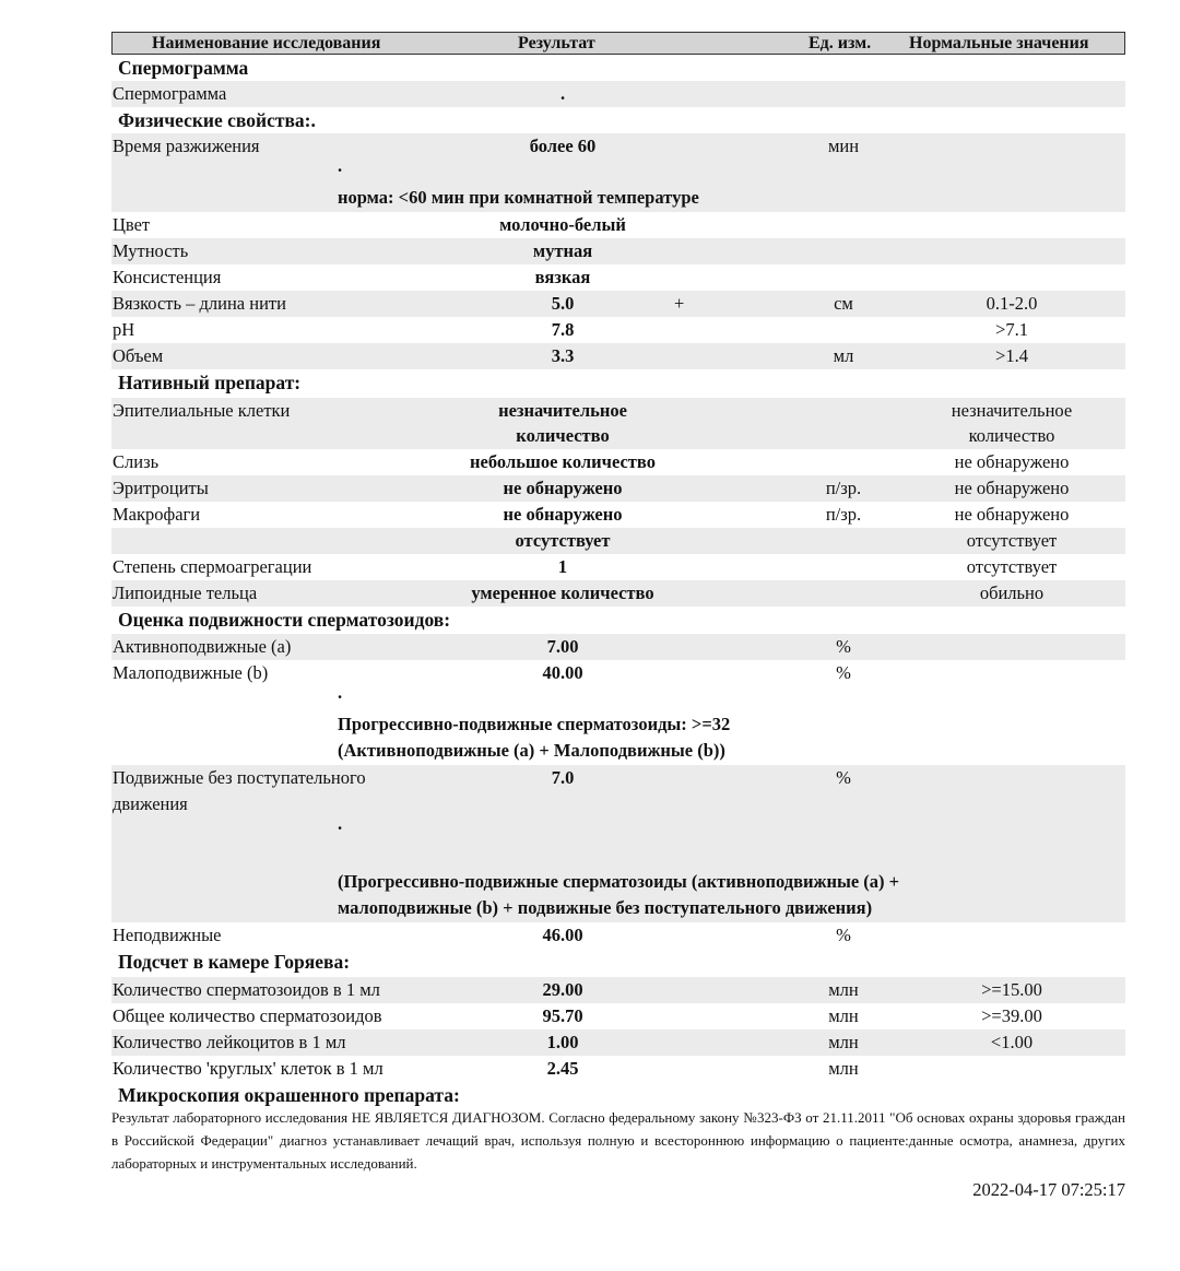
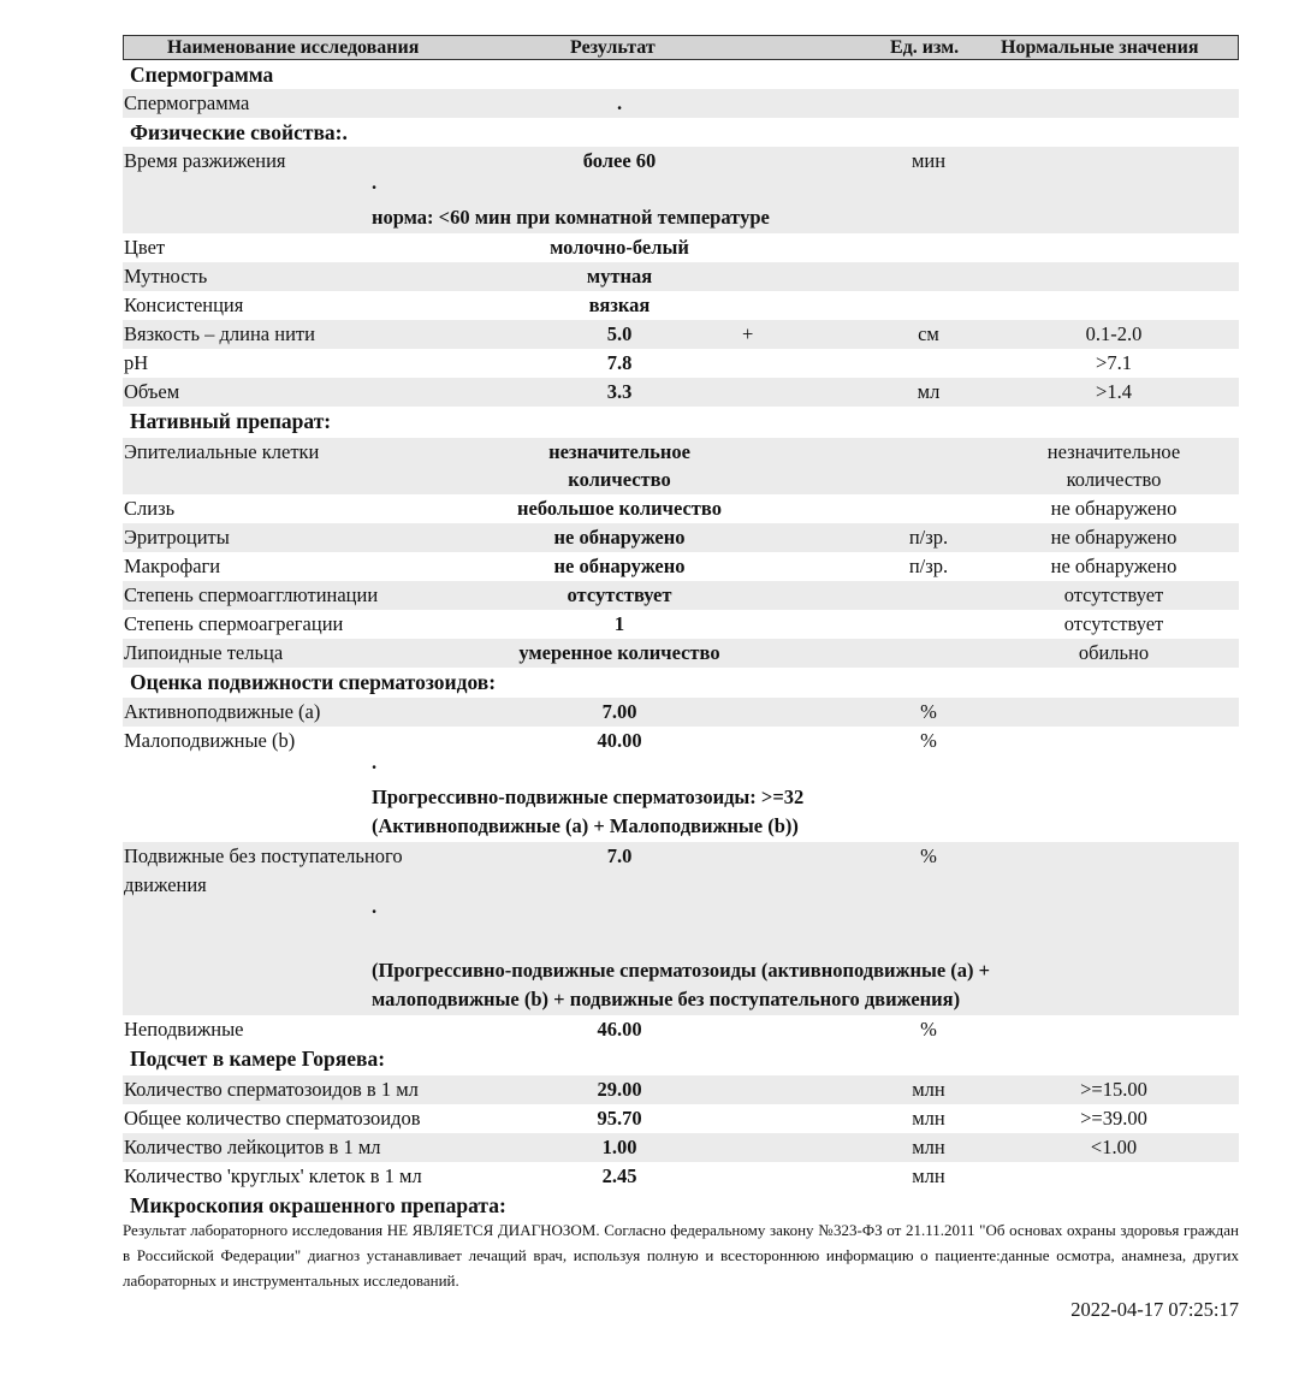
  Наименование исследования
  Результат
  Ед. изм.
  Нормальные значения
  Спермограмма
  Спермограмма
  .
  Физические свойства:.
  Время разжижения
  более 60
  мин
  .
  норма: <60 мин при комнатной температуре
  Цвет
  молочно-белый
  Мутность
  мутная
  Консистенция
  вязкая
  Вязкость – длина нити
  5.0
  +
  см
  0.1-2.0
  pH
  7.8
  >7.1
  Объем
  3.3
  мл
  >1.4
  Нативный препарат:
  Эпителиальные клетки
  незначительное
  количество
  незначительное
  количество
  Слизь
  небольшое количество
  не обнаружено
  Эритроциты
  не обнаружено
  п/зр.
  не обнаружено
  Макрофаги
  не обнаружено
  п/зр.
  не обнаружено
+ Степень спермоагглютинации
  отсутствует
  отсутствует
  Степень спермоагрегации
  1
  отсутствует
  Липоидные тельца
  умеренное количество
  обильно
  Оценка подвижности сперматозоидов:
  Активноподвижные (a)
  7.00
  %
  Малоподвижные (b)
  40.00
  %
  .
  Прогрессивно-подвижные сперматозоиды: >=32
  (Активноподвижные (а) + Малоподвижные (b))
  Подвижные без поступательного
  движения
  7.0
  %
  .
  (Прогрессивно-подвижные сперматозоиды (активноподвижные (а) +
  малоподвижные (b) + подвижные без поступательного движения)
  Неподвижные
  46.00
  %
  Подсчет в камере Горяева:
  Количество сперматозоидов в 1 мл
  29.00
  млн
  >=15.00
  Общее количество сперматозоидов
  95.70
  млн
  >=39.00
  Количество лейкоцитов в 1 мл
  1.00
  млн
  <1.00
  Количество 'круглых' клеток в 1 мл
  2.45
  млн
  Микроскопия окрашенного препарата:
  Результат лабораторного исследования НЕ ЯВЛЯЕТСЯ ДИАГНОЗОМ. Согласно федеральному закону №323-ФЗ от 21.11.2011 "Об основах охраны здоровья граждан в Российской Федерации" диагноз устанавливает лечащий врач, используя полную и всестороннюю информацию о пациенте:данные осмотра, анамнеза, других лабораторных и инструментальных исследований.
  2022-04-17 07:25:17
